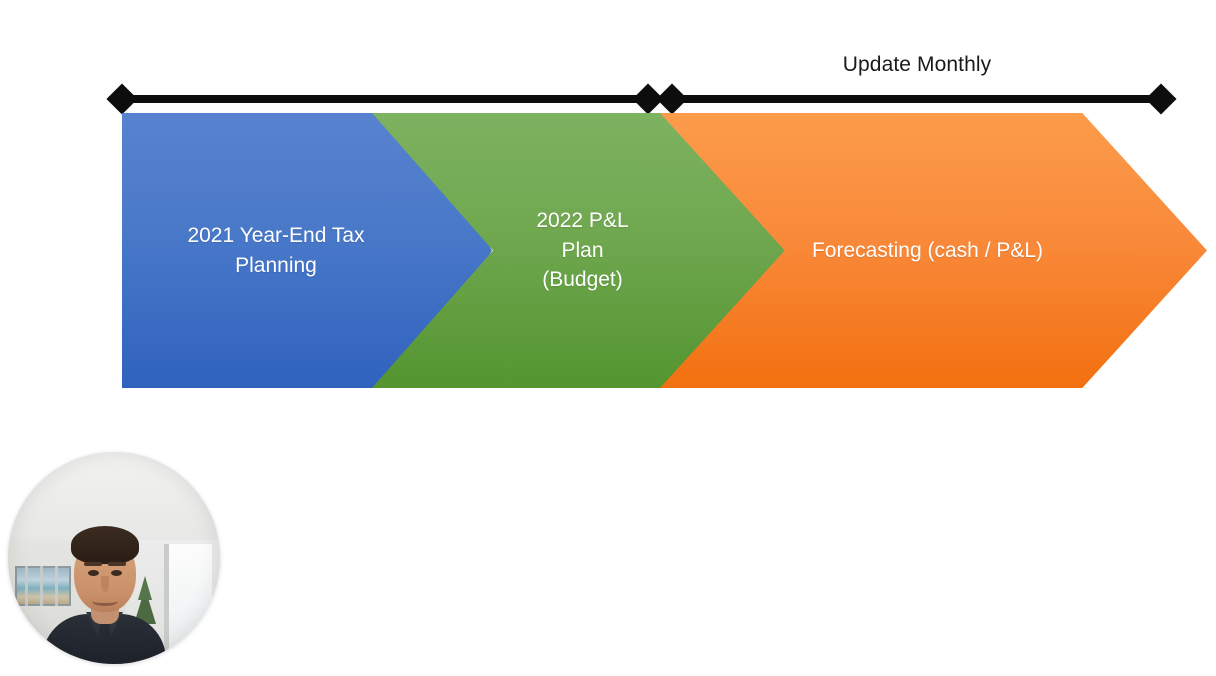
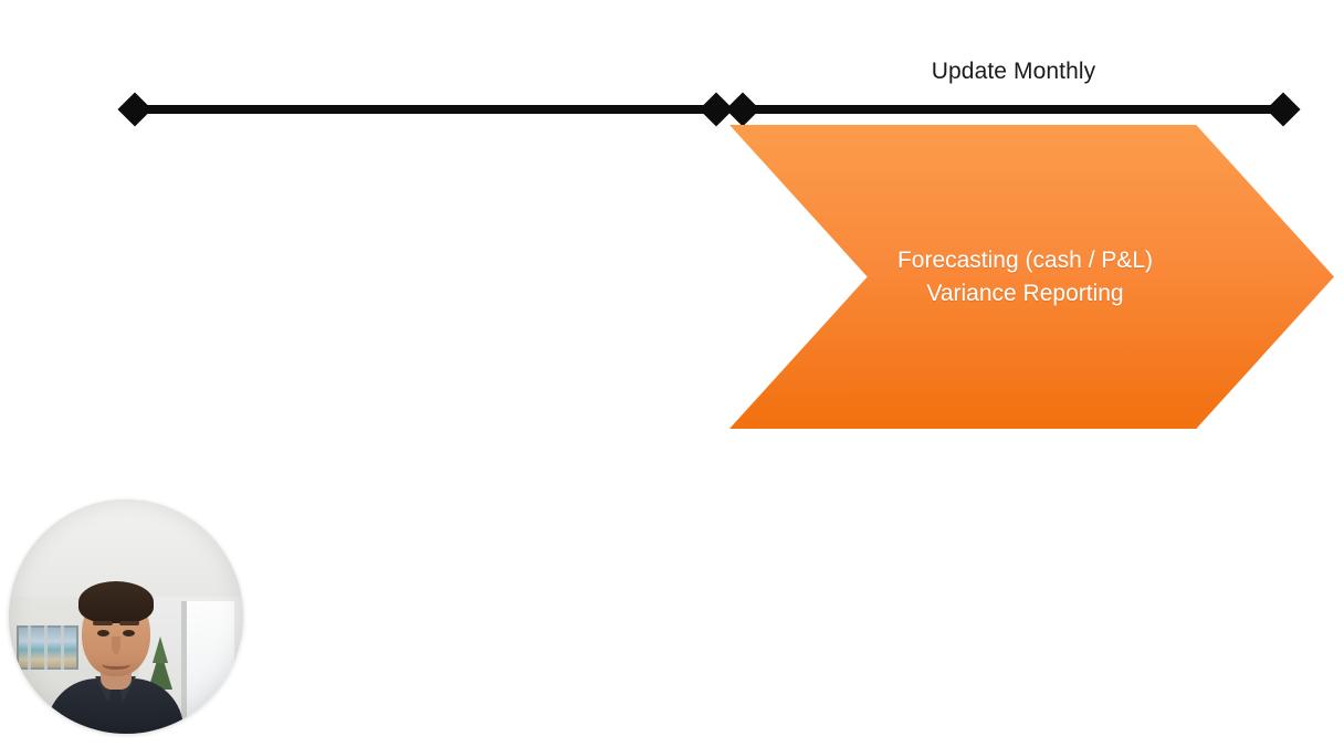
  Update Monthly
- 2021 Year-End Tax
- Planning
- 2022 P&L
- Plan
- (Budget)
  Forecasting (cash / P&L)
+ Variance Reporting
